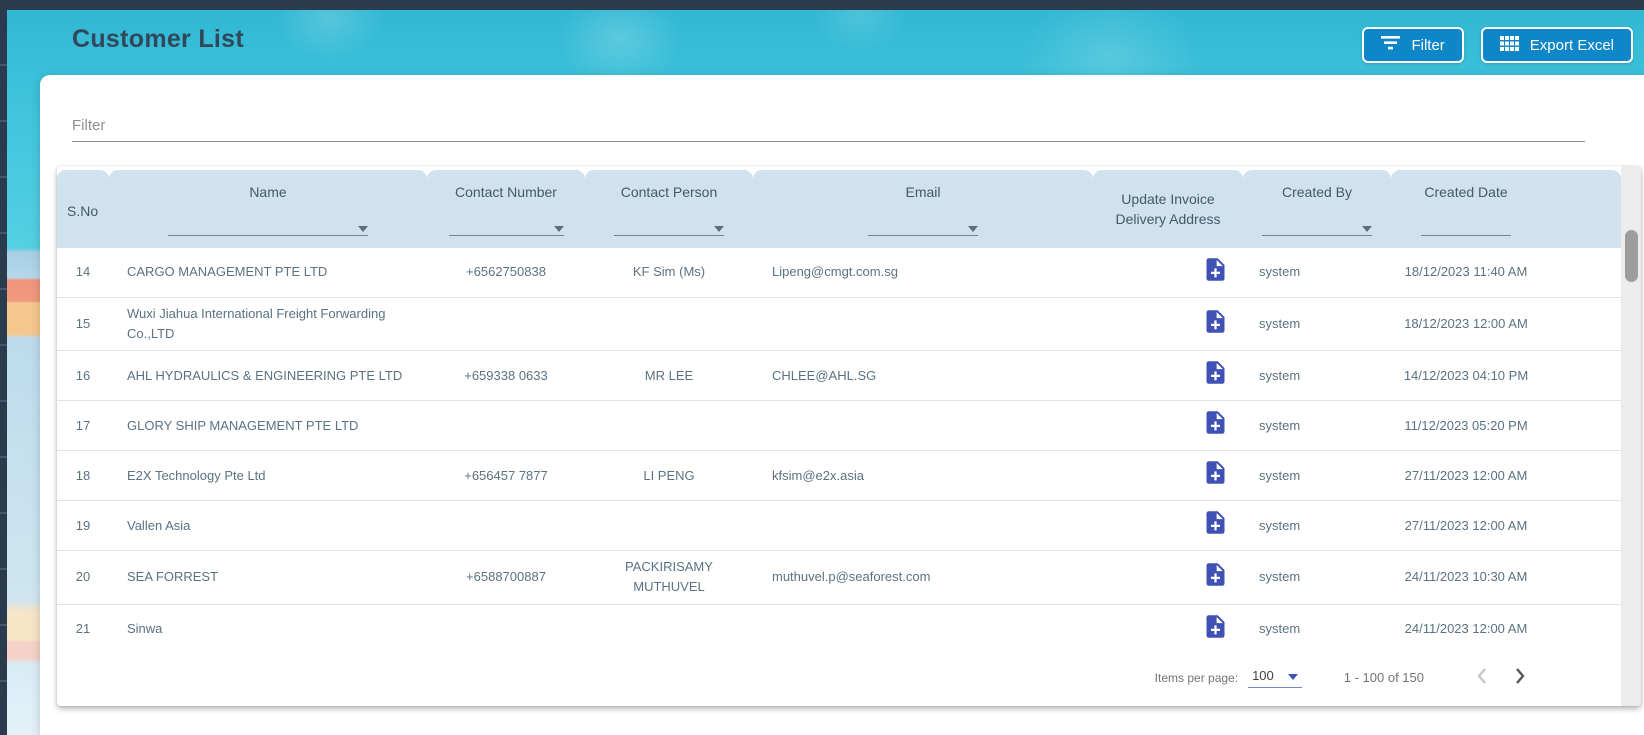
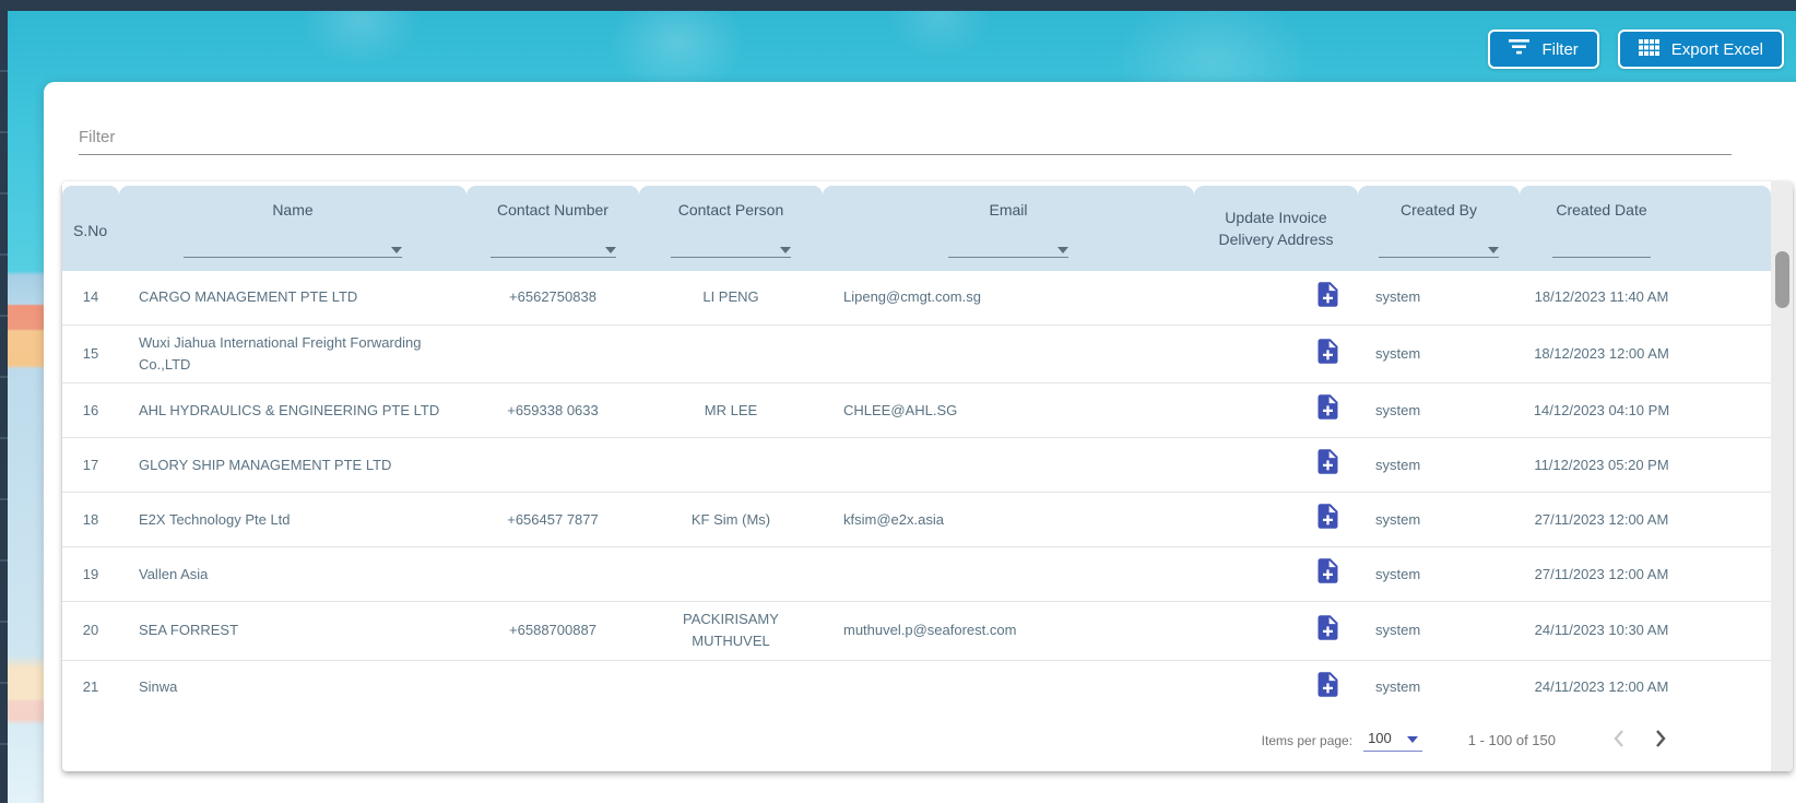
- Customer List
  Filter
  Export Excel
  Filter
  S.No	Name	Contact Number	Contact Person	Email	Update Invoice Delivery Address	Created By	Created Date
- 14	CARGO MANAGEMENT PTE LTD	+6562750838	KF Sim (Ms)	Lipeng@cmgt.com.sg		system	18/12/2023 11:40 AM
+ 14	CARGO MANAGEMENT PTE LTD	+6562750838	LI PENG	Lipeng@cmgt.com.sg		system	18/12/2023 11:40 AM
  15	Wuxi Jiahua International Freight Forwarding Co.,LTD					system	18/12/2023 12:00 AM
  16	AHL HYDRAULICS & ENGINEERING PTE LTD	+659338 0633	MR LEE	CHLEE@AHL.SG		system	14/12/2023 04:10 PM
  17	GLORY SHIP MANAGEMENT PTE LTD					system	11/12/2023 05:20 PM
- 18	E2X Technology Pte Ltd	+656457 7877	LI PENG	kfsim@e2x.asia		system	27/11/2023 12:00 AM
+ 18	E2X Technology Pte Ltd	+656457 7877	KF Sim (Ms)	kfsim@e2x.asia		system	27/11/2023 12:00 AM
  19	Vallen Asia					system	27/11/2023 12:00 AM
  20	SEA FORREST	+6588700887	PACKIRISAMY MUTHUVEL	muthuvel.p@seaforest.com		system	24/11/2023 10:30 AM
  21	Sinwa					system	24/11/2023 12:00 AM
  Items per page:
  100
  1 - 100 of 150
